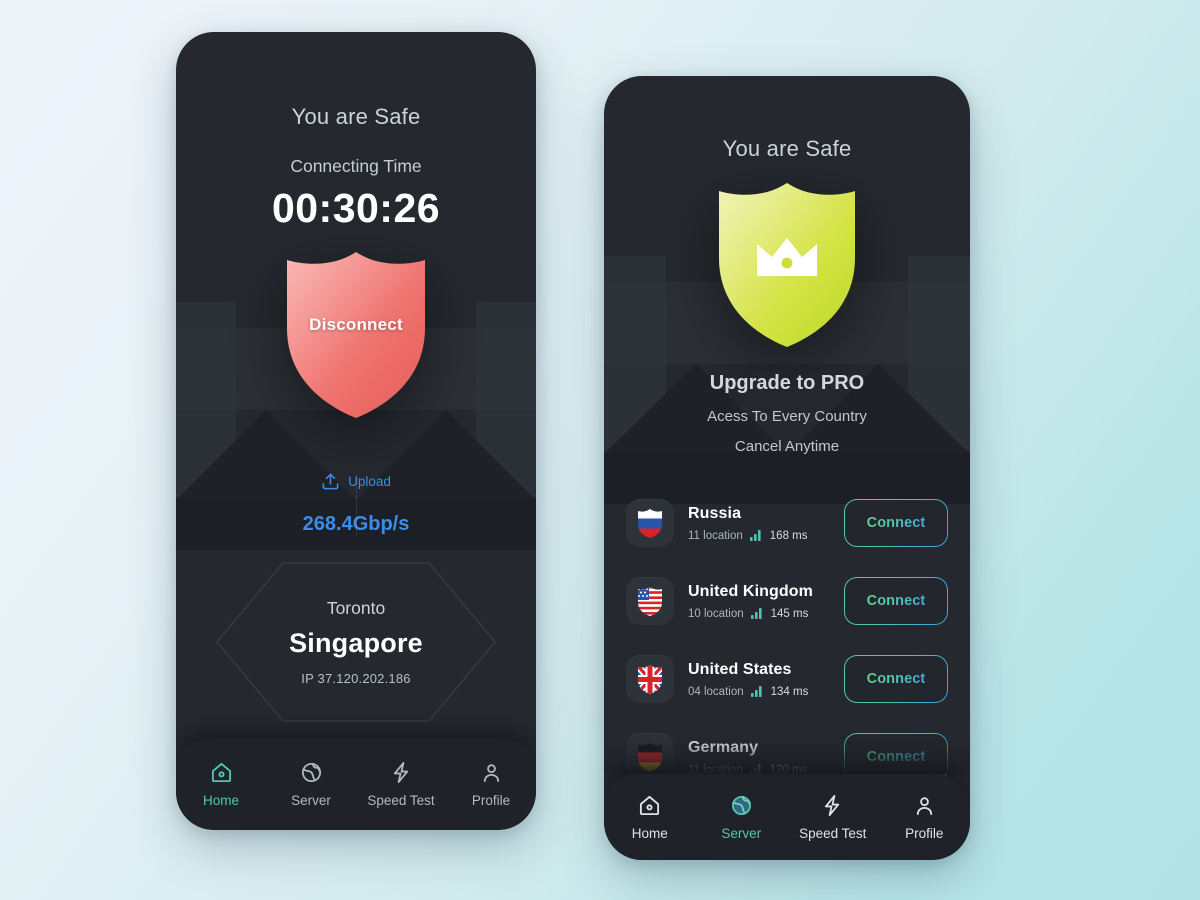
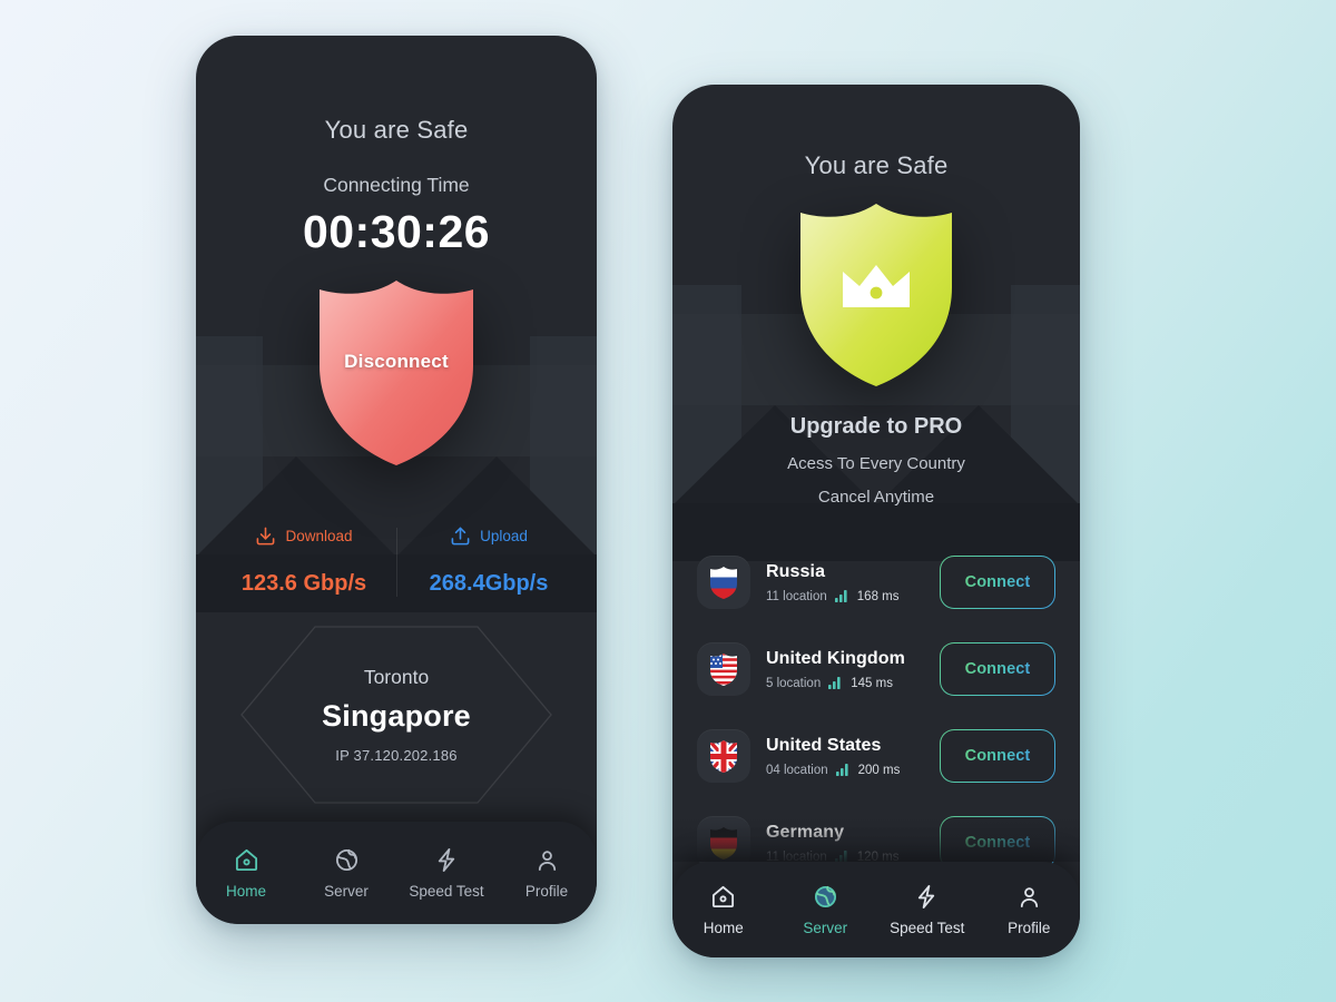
  You are Safe
  Connecting Time
  00:30:26
  Disconnect
+ Download
+ 123.6 Gbp/s
  Upload
  268.4Gbp/s
  Toronto
  Singapore
  IP 37.120.202.186
  Home
  Server
  Speed Test
  Profile
  You are Safe
  Upgrade to PRO
  Acess To Every Country
  Cancel Anytime
  Russia
  11 location
  168 ms
  Connect
  United Kingdom
- 10 location
+ 5 location
  145 ms
  Connect
  United States
  04 location
- 134 ms
+ 200 ms
  Connect
  Home
  Server
  Speed Test
  Profile
